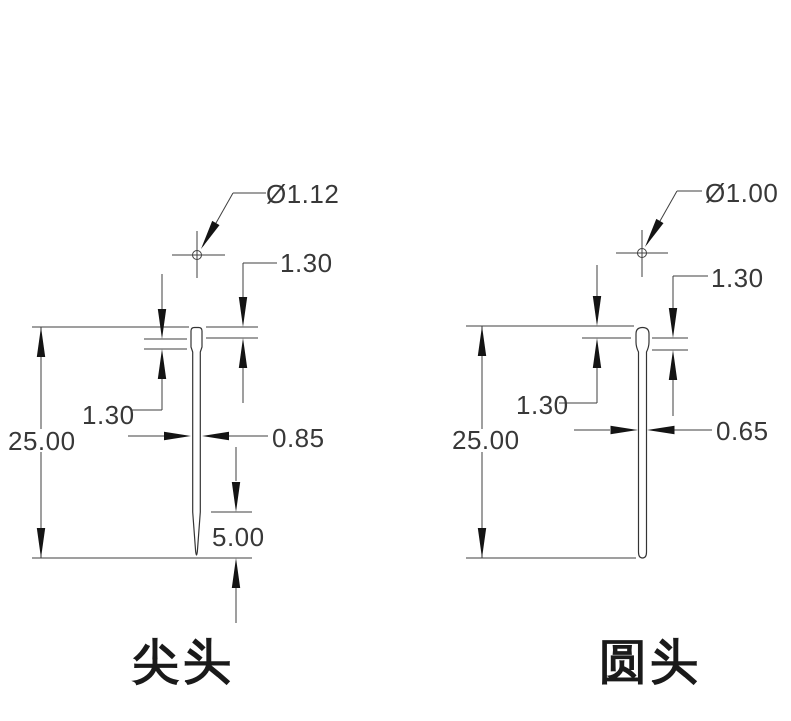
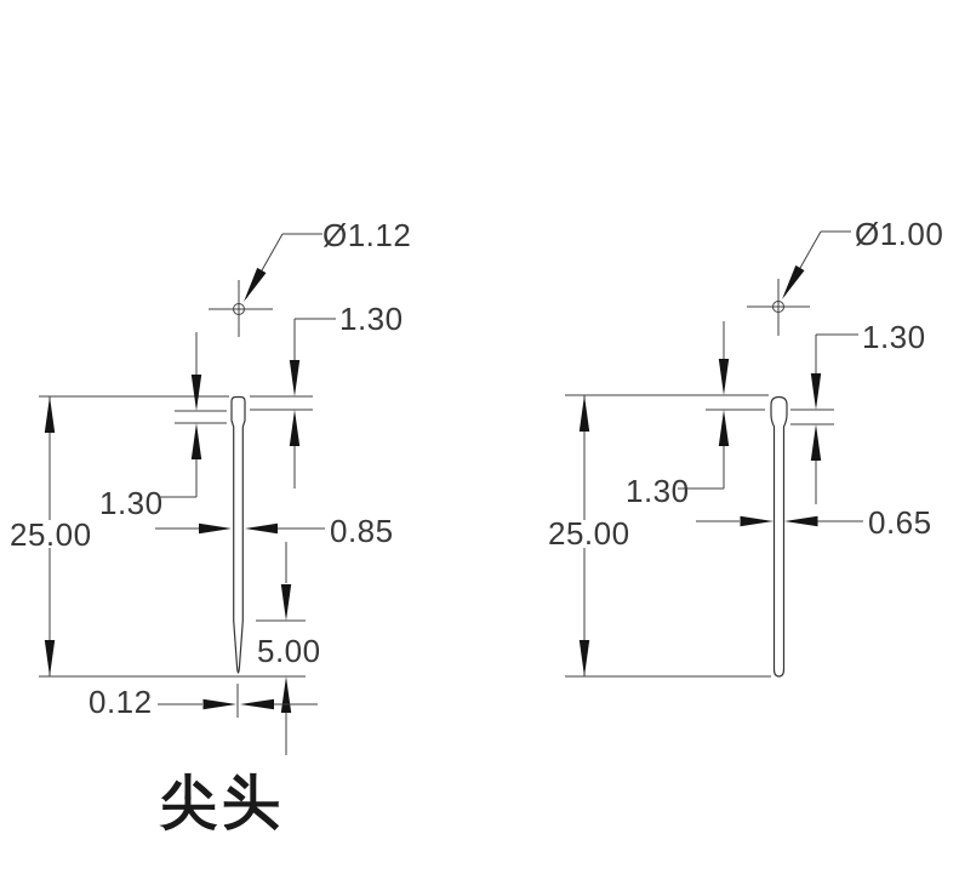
  Ø1.12
  25.00
  1.30
  1.30
  0.85
  5.00
+ 0.12
  尖头
  Ø1.00
  25.00
  1.30
  1.30
  0.65
- 圆头
